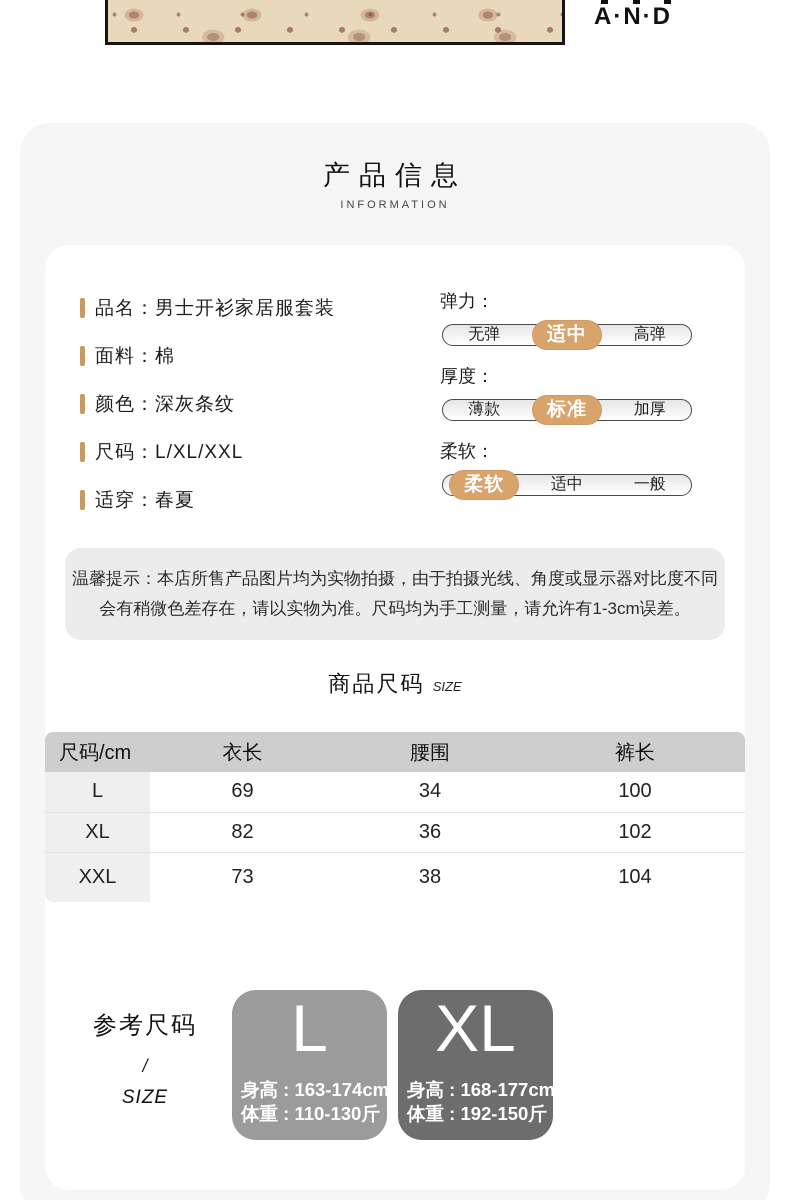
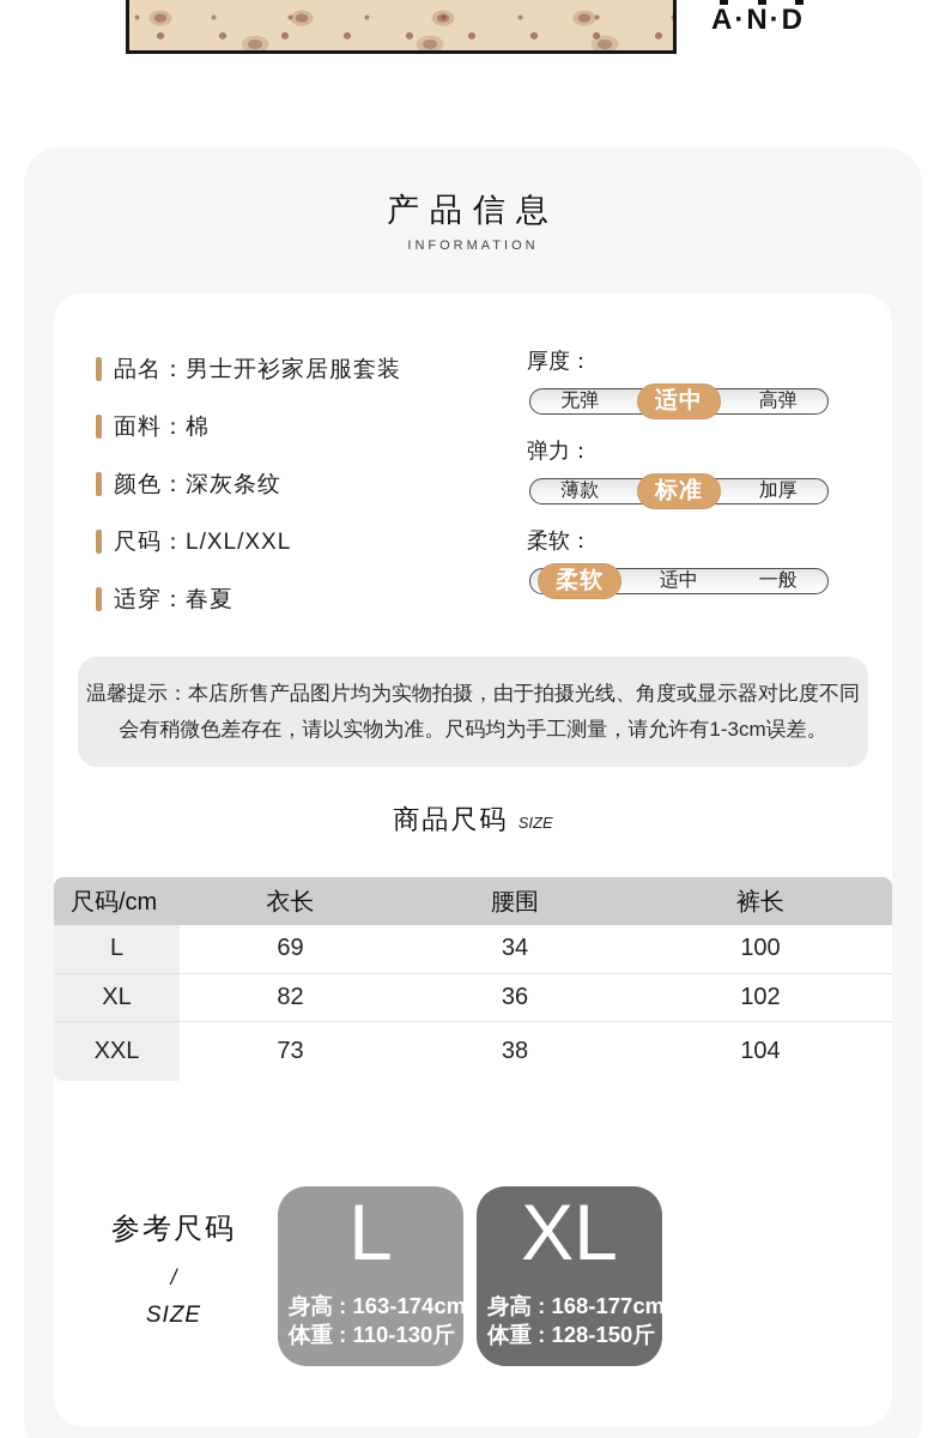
  A·N·D
  产品信息
  INFORMATION
  品名：男士开衫家居服套装
  面料：棉
  颜色：深灰条纹
  尺码：L/XL/XXL
  适穿：春夏
- 弹力：
+ 厚度：
  无弹
  高弹
  适中
- 厚度：
+ 弹力：
  薄款
  加厚
  标准
  柔软：
  适中
  一般
  柔软
  温馨提示：本店所售产品图片均为实物拍摄，由于拍摄光线、角度或显示器对比度不同
  会有稍微色差存在，请以实物为准。尺码均为手工测量，请允许有1-3cm误差。
  商品尺码 SIZE
  尺码/cm	衣长	腰围	裤长
  L	69	34	100
  XL	82	36	102
  XXL	73	38	104
  参考尺码
  /
  SIZE
  L
  身高 : 163-174cm
  体重 : 110-130斤
  XL
  身高 : 168-177cm
- 体重 : 192-150斤
+ 体重 : 128-150斤
